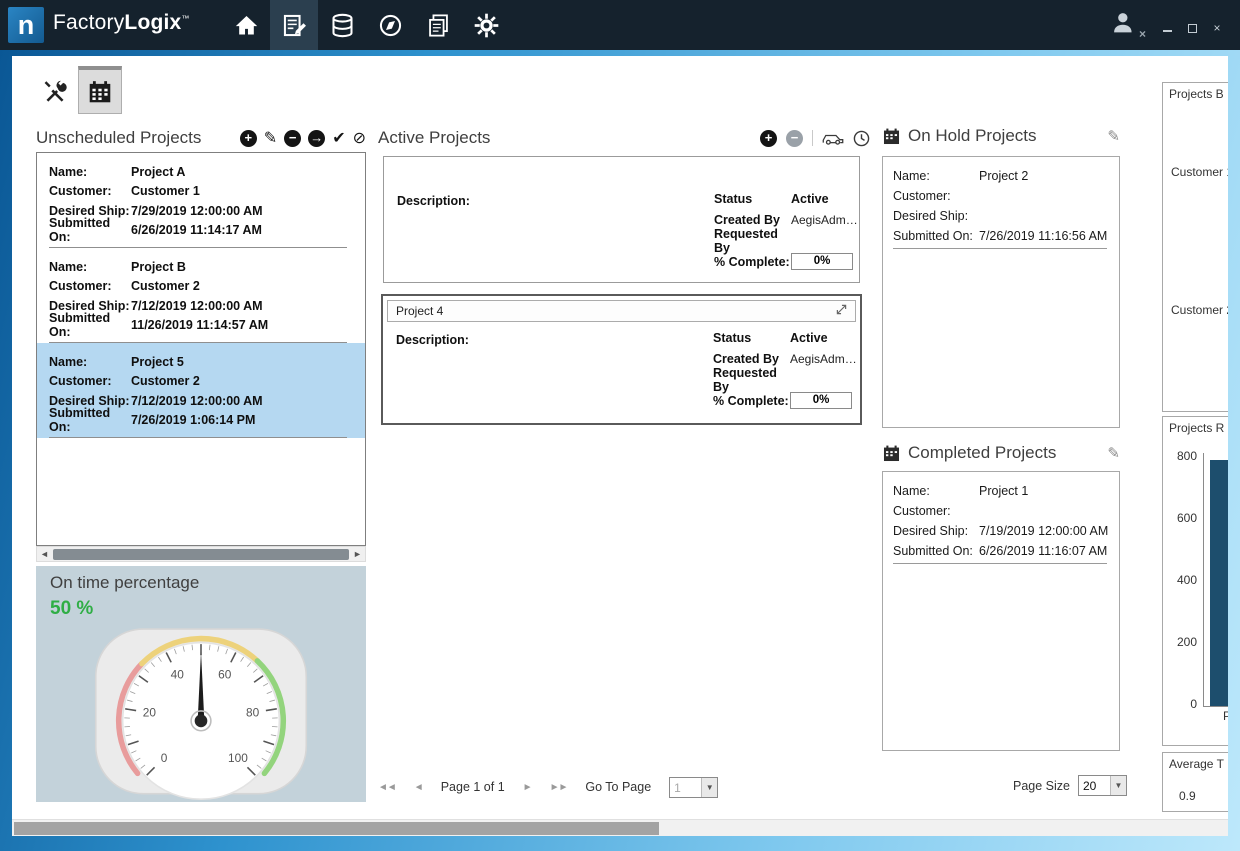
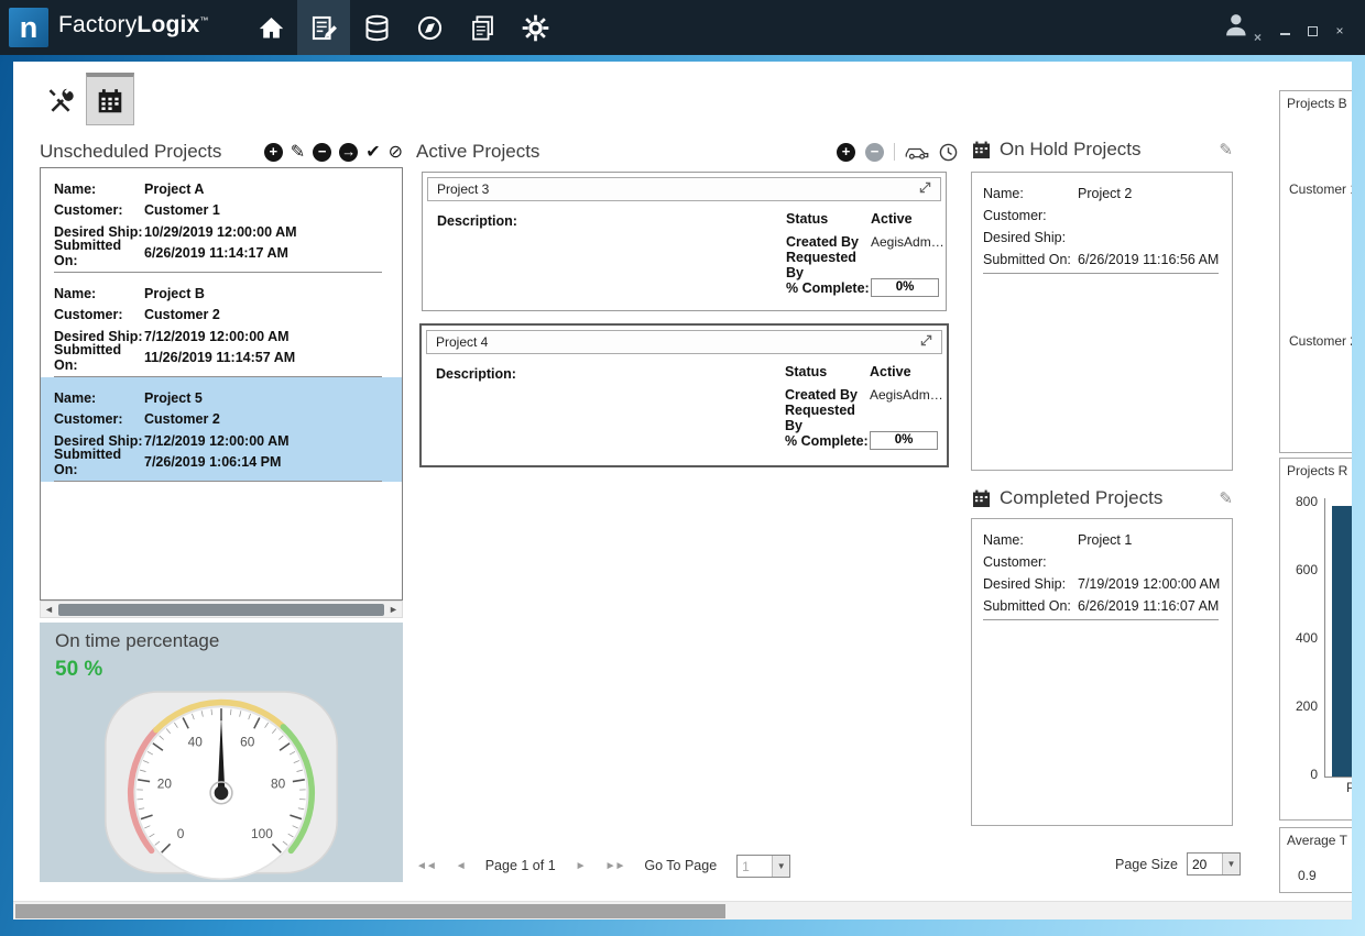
  n
  FactoryLogix™
  ×
  ×
  Unscheduled Projects
  +
  ✎
  −
  →
  ✔
  ⊘
  Name:
  Project A
  Customer:
  Customer 1
  Desired Ship:
- 7/29/2019 12:00:00 AM
+ 10/29/2019 12:00:00 AM
  Submitted On:
  6/26/2019 11:14:17 AM
  Name:
  Project B
  Customer:
  Customer 2
  Desired Ship:
  7/12/2019 12:00:00 AM
  Submitted On:
  11/26/2019 11:14:57 AM
  Name:
  Project 5
  Customer:
  Customer 2
  Desired Ship:
  7/12/2019 12:00:00 AM
  Submitted On:
  7/26/2019 1:06:14 PM
  ◄
  ►
  On time percentage
  50 %
  0
  20
  40
  60
  80
  100
  Active Projects
  +
  −
+ Project 3
  Description:
  Status
  Active
  Created By
  AegisAdm…
  Requested By
  % Complete:
  0%
  Project 4
  Description:
  Status
  Active
  Created By
  AegisAdm…
  Requested By
  % Complete:
  0%
  ◄◄
  ◄
  Page 1 of 1
  ►
  ►►
  Go To Page
  1
  ▼
  Page Size
  20
  ▼
  On Hold Projects
  ✎
  Name:
  Project 2
  Customer:
  Desired Ship:
  Submitted On:
- 7/26/2019 11:16:56 AM
+ 6/26/2019 11:16:56 AM
  Completed Projects
  ✎
  Name:
  Project 1
  Customer:
  Desired Ship:
  7/19/2019 12:00:00 AM
  Submitted On:
  6/26/2019 11:16:07 AM
  Projects B
  Customer
  Customer
  Projects R
  800
  600
  400
  200
  0
  P
  Average T
  0.9
